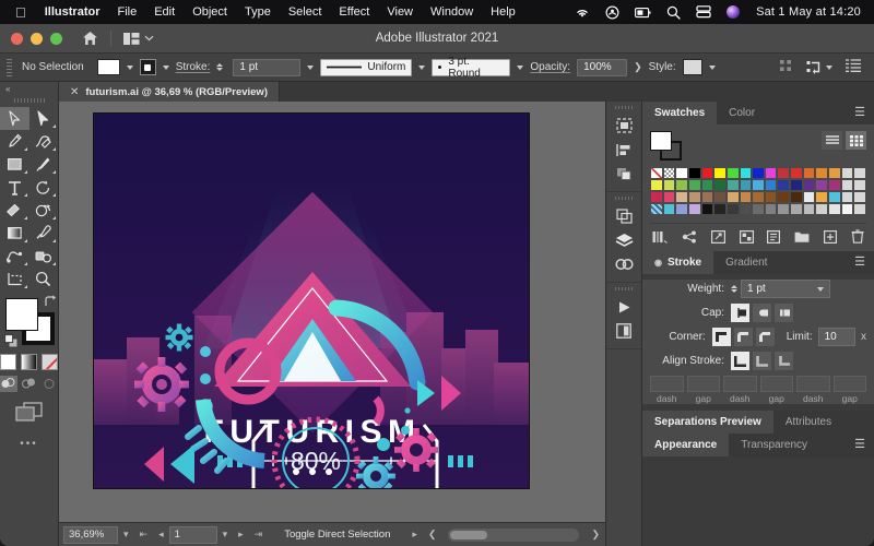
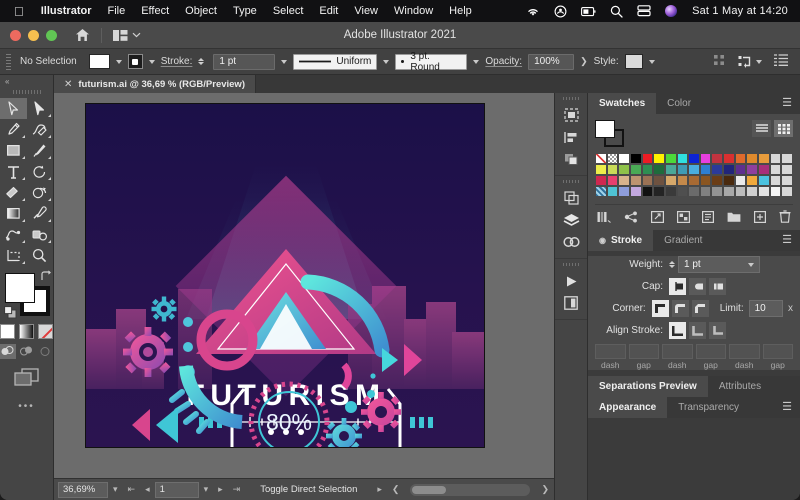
  
  Illustrator
  File
- Edit
+ Effect
  Object
  Type
  Select
- Effect
+ Edit
  View
  Window
  Help
  Sat 1 May at 14:20
  Adobe Illustrator 2021
  No Selection
  Stroke:
  1 pt
  Uniform
  3 pt. Round
  Opacity:
  100%
  ❯
  Style:
  «
  •••
  ✕
  futurism.ai @ 36,69 % (RGB/Preview)
  80%
  36,69%
  ▾
  ⇤
  ◂
  1
  ▾
  ▸
  ⇥
  Toggle Direct Selection
  ▸
  ❮
  ❯
  Swatches
  Color
  ☰
  ◉
  Stroke
  Gradient
  ☰
  Weight:
  1 pt
  Cap:
  Corner:
  Limit:
  10
  x
  Align Stroke:
  dash
  gap
  dash
  gap
  dash
  gap
  Separations Preview
  Attributes
  Appearance
  Transparency
  ☰
